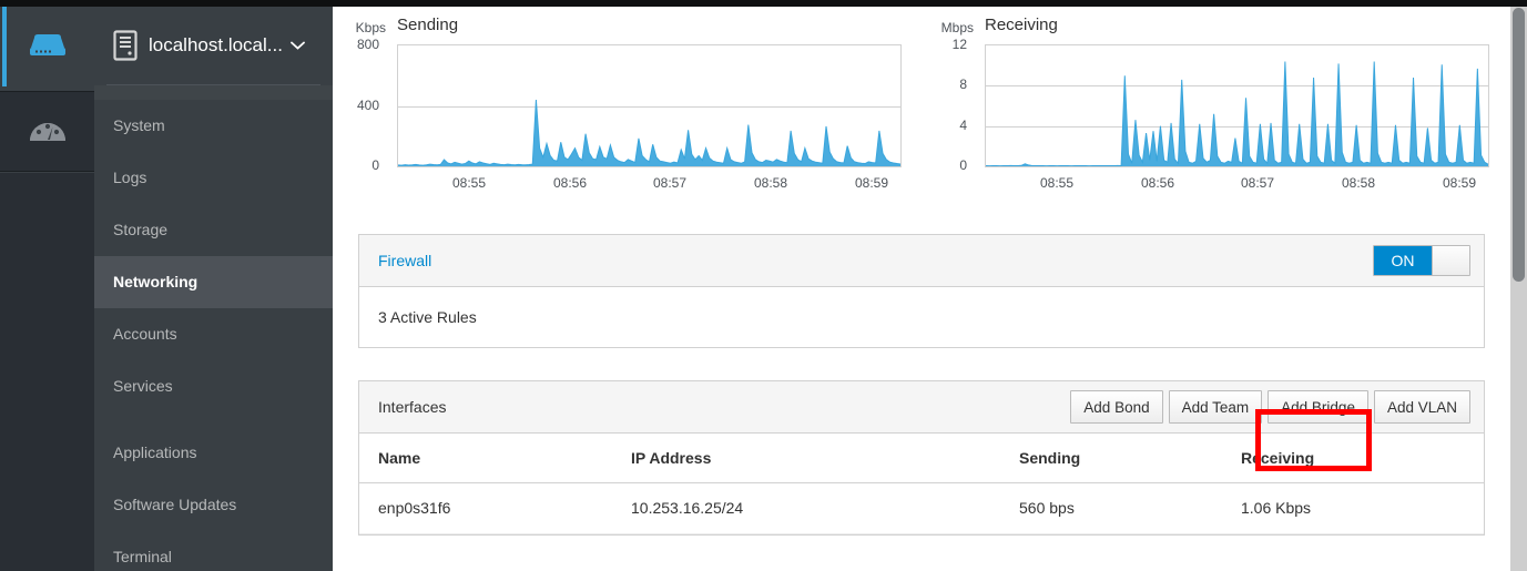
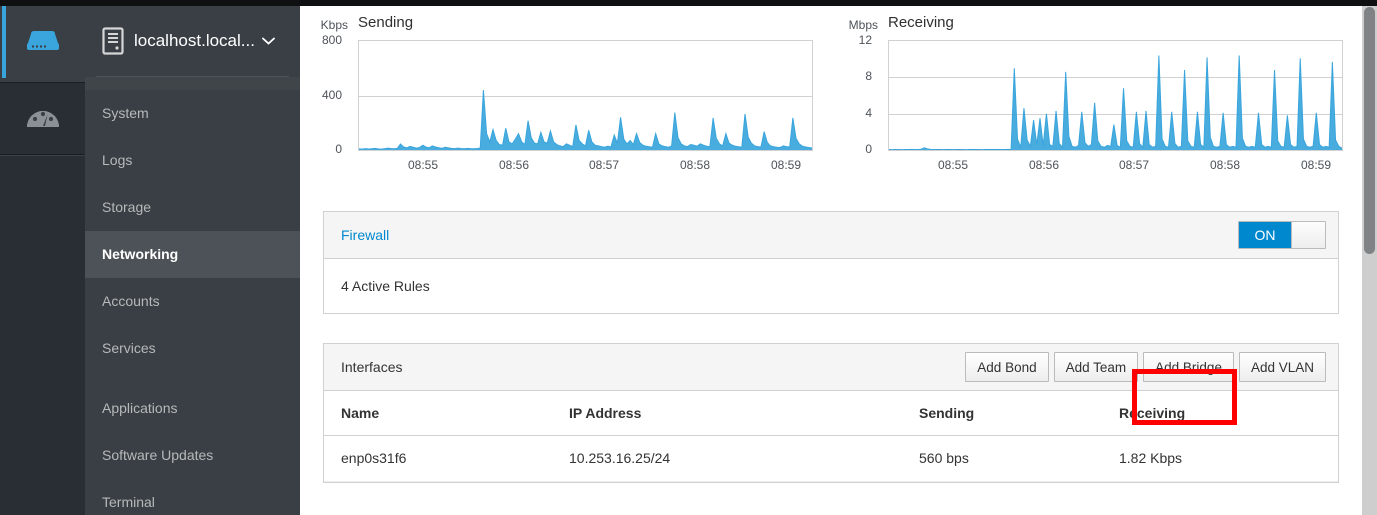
  localhost.local...
  System
  Logs
  Storage
  Networking
  Accounts
  Services
  Applications
  Software Updates
  Terminal
  Kbps
  Sending
  0
  400
  800
  08:55
  08:56
  08:57
  08:58
  08:59
  Mbps
  Receiving
  0
  4
  8
  12
  08:55
  08:56
  08:57
  08:58
  08:59
  Firewall
  ON
- 3 Active Rules
+ 4 Active Rules
  Interfaces
  Add Bond
  Add Team
  Add Bridge
  Add VLAN
  Name	IP Address	Sending	Receiving
- enp0s31f6	10.253.16.25/24	560 bps	1.06 Kbps
+ enp0s31f6	10.253.16.25/24	560 bps	1.82 Kbps
